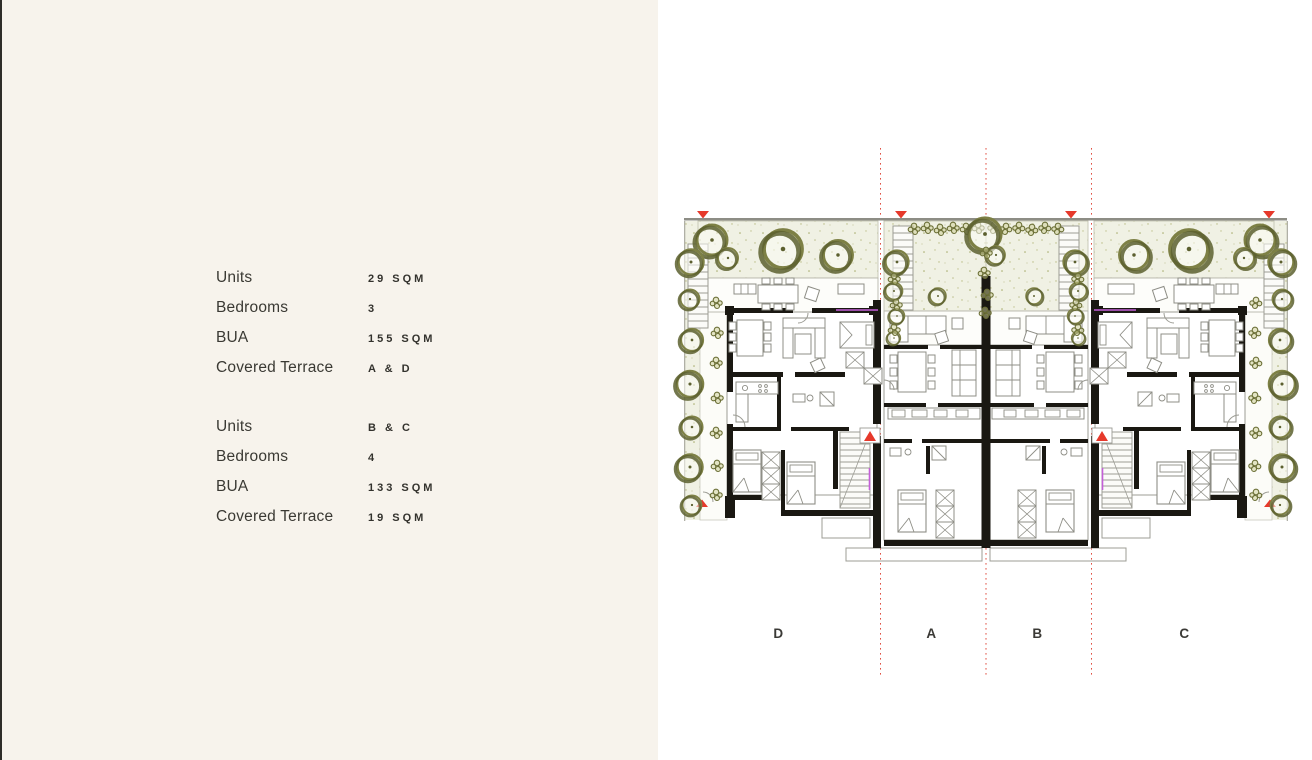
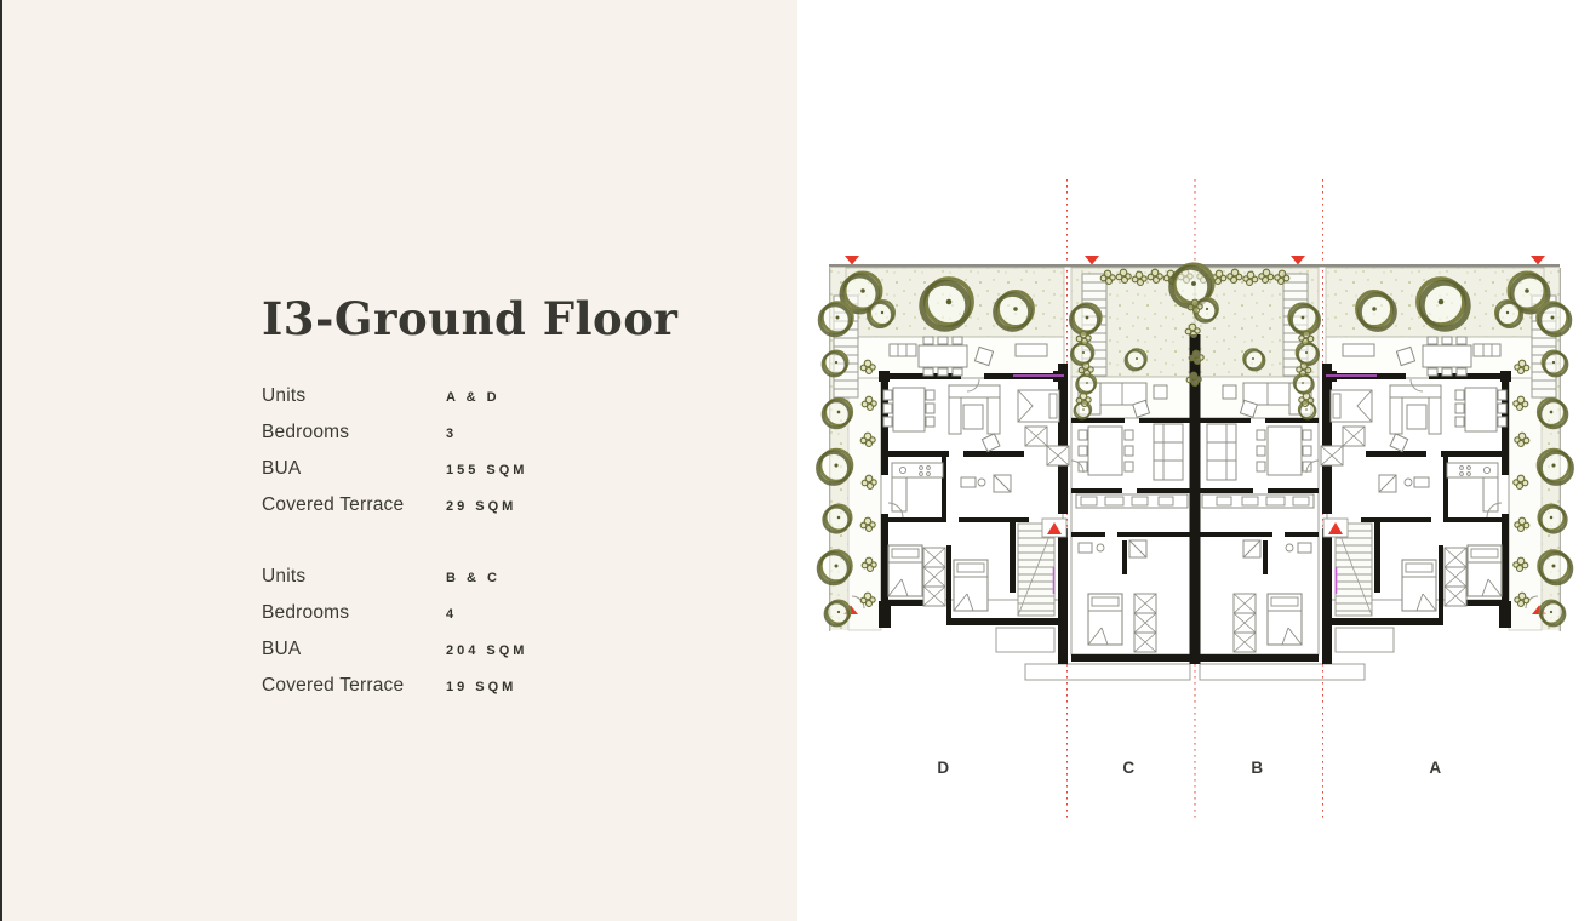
+ I3-Ground Floor
  Units
- 29 SQM
+ A & D
  Bedrooms
  3
  BUA
  155 SQM
  Covered Terrace
- A & D
+ 29 SQM
  Units
  B & C
  Bedrooms
  4
  BUA
- 133 SQM
+ 204 SQM
  Covered Terrace
  19 SQM
  D
- A
+ C
  B
- C
+ A
